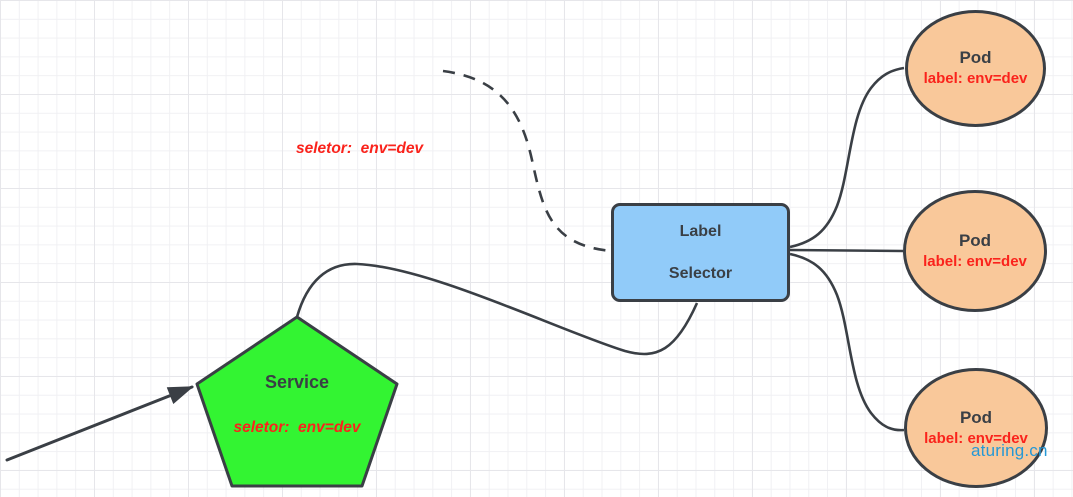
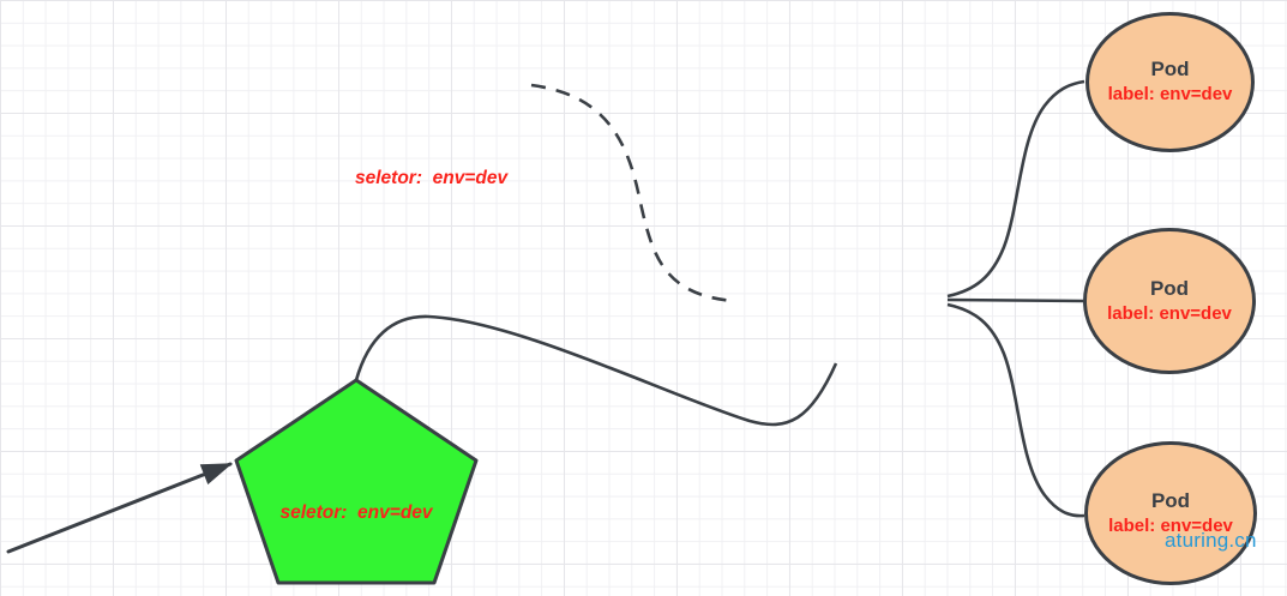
  seletor: env=dev
- Label
- Selector
- Service
  seletor: env=dev
  Pod
  label: env=dev
  Pod
  label: env=dev
  Pod
  label: env=dev
  aturing.cn
